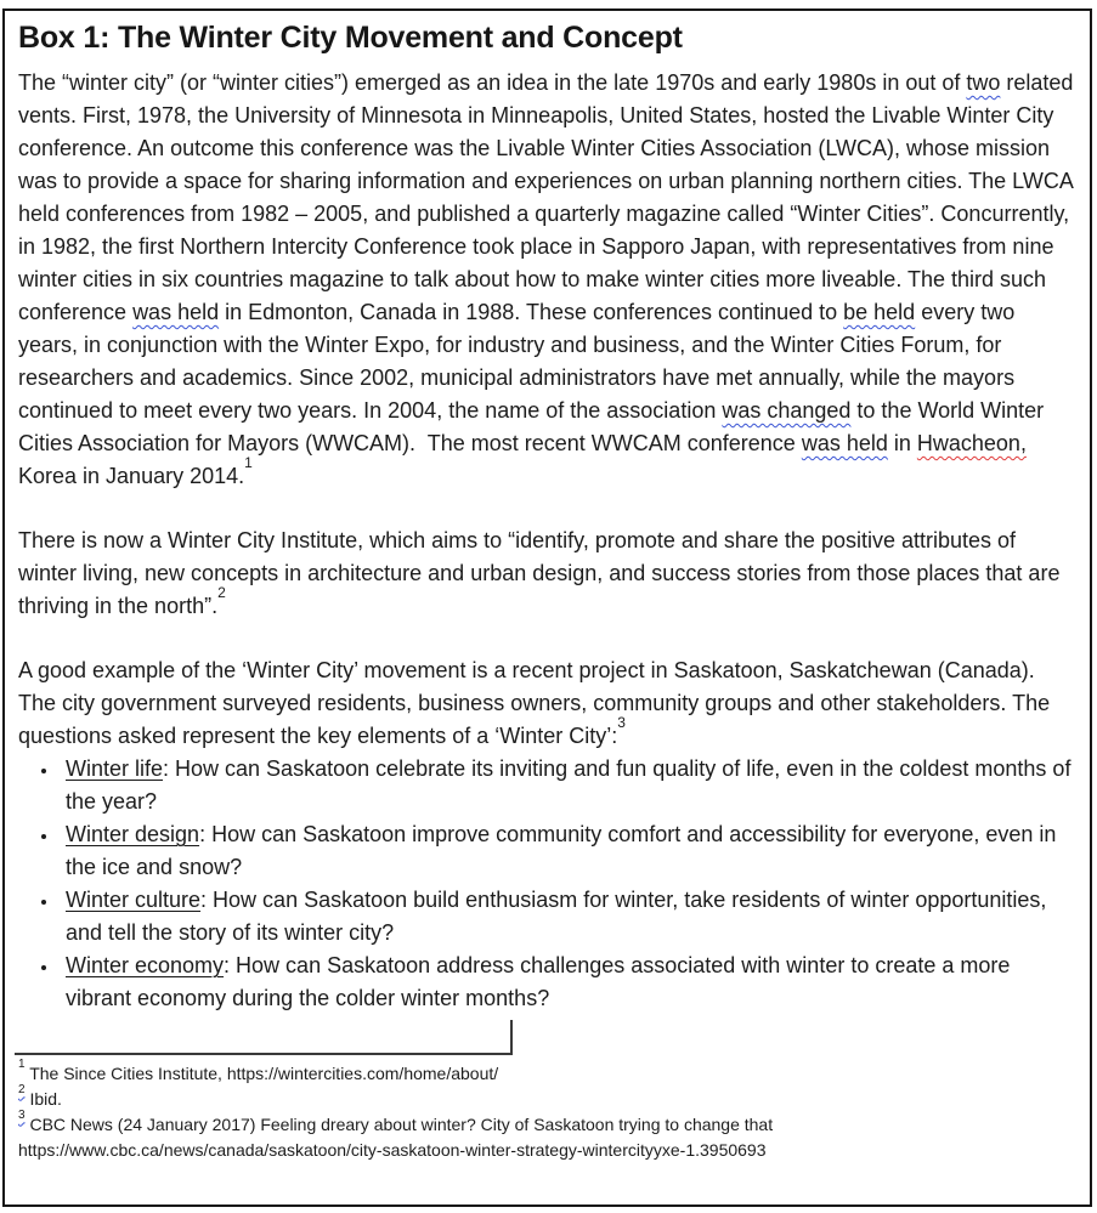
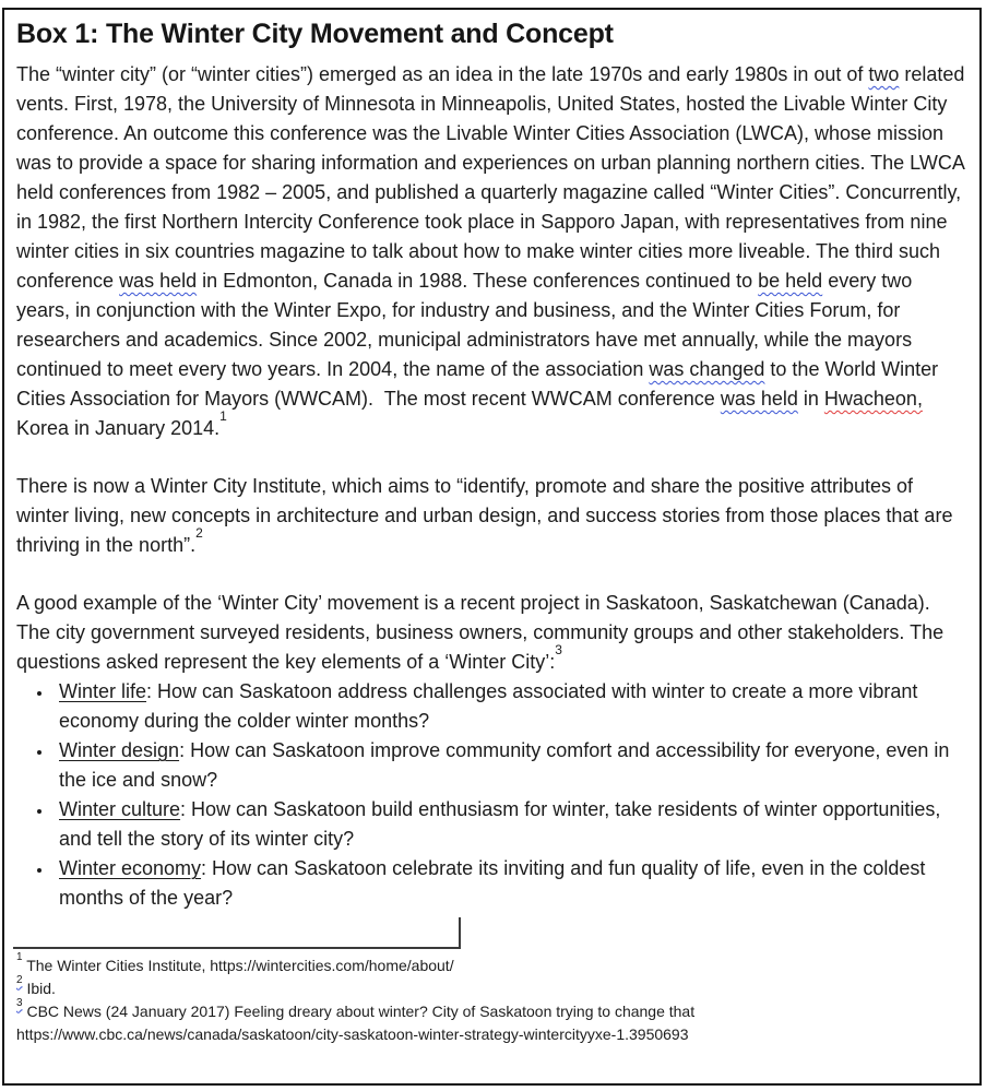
  Box 1: The Winter City Movement and Concept
  The “winter city” (or “winter cities”) emerged as an idea in the late 1970s and early 1980s in out of two related vents. First, 1978, the University of Minnesota in Minneapolis, United States, hosted the Livable Winter City conference. An outcome this conference was the Livable Winter Cities Association (LWCA), whose mission was to provide a space for sharing information and experiences on urban planning northern cities. The LWCA held conferences from 1982 – 2005, and published a quarterly magazine called “Winter Cities”. Concurrently, in 1982, the first Northern Intercity Conference took place in Sapporo Japan, with representatives from nine winter cities in six countries magazine to talk about how to make winter cities more liveable. The third such conference was held in Edmonton, Canada in 1988. These conferences continued to be held every two years, in conjunction with the Winter Expo, for industry and business, and the Winter Cities Forum, for researchers and academics. Since 2002, municipal administrators have met annually, while the mayors continued to meet every two years. In 2004, the name of the association was changed to the World Winter Cities Association for Mayors (WWCAM). The most recent WWCAM conference was held in Hwacheon, Korea in January 2014.1
  There is now a Winter City Institute, which aims to “identify, promote and share the positive attributes of winter living, new concepts in architecture and urban design, and success stories from those places that are thriving in the north”.2
  A good example of the ‘Winter City’ movement is a recent project in Saskatoon, Saskatchewan (Canada). The city government surveyed residents, business owners, community groups and other stakeholders. The questions asked represent the key elements of a ‘Winter City’:3
- Winter life: How can Saskatoon celebrate its inviting and fun quality of life, even in the coldest months of the year?
+ Winter life: How can Saskatoon address challenges associated with winter to create a more vibrant economy during the colder winter months?
  Winter design: How can Saskatoon improve community comfort and accessibility for everyone, even in the ice and snow?
  Winter culture: How can Saskatoon build enthusiasm for winter, take residents of winter opportunities, and tell the story of its winter city?
- Winter economy: How can Saskatoon address challenges associated with winter to create a more vibrant economy during the colder winter months?
+ Winter economy: How can Saskatoon celebrate its inviting and fun quality of life, even in the coldest months of the year?
- 1 The Since Cities Institute, https://wintercities.com/home/about/
+ 1 The Winter Cities Institute, https://wintercities.com/home/about/
  2 Ibid.
  3 CBC News (24 January 2017) Feeling dreary about winter? City of Saskatoon trying to change that
  https://www.cbc.ca/news/canada/saskatoon/city-saskatoon-winter-strategy-wintercityyxe-1.3950693
